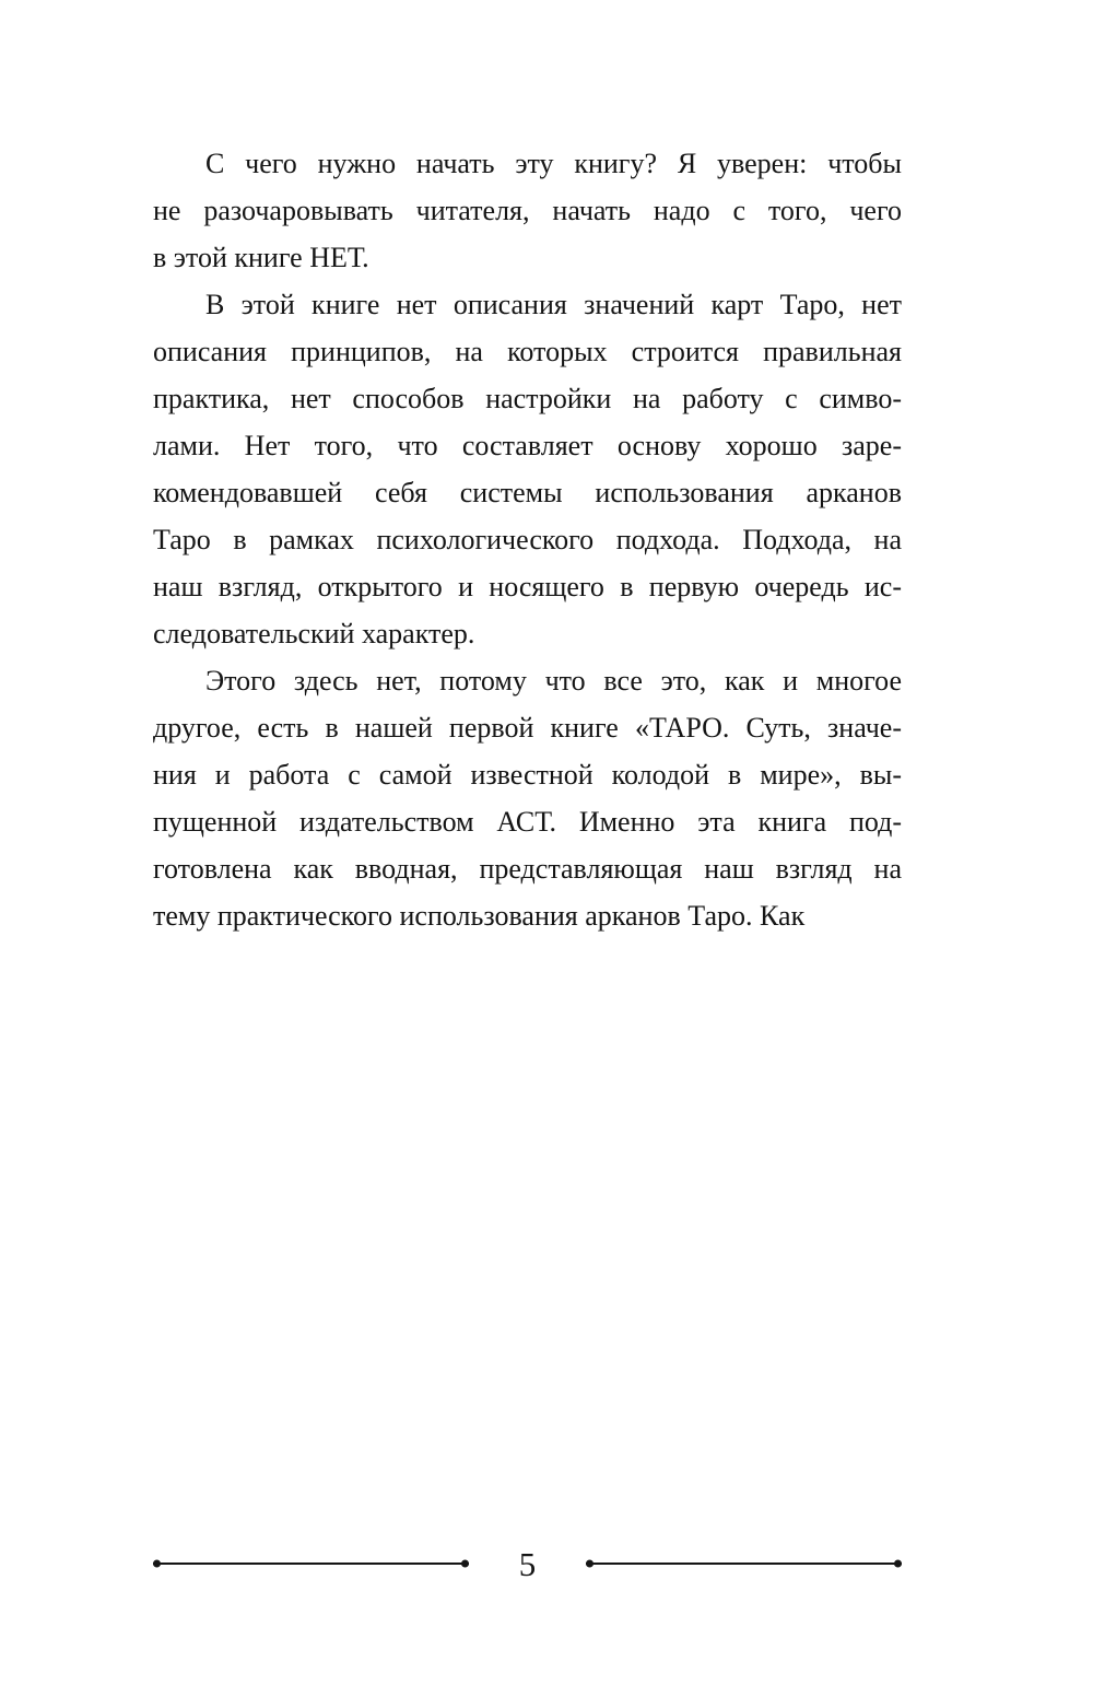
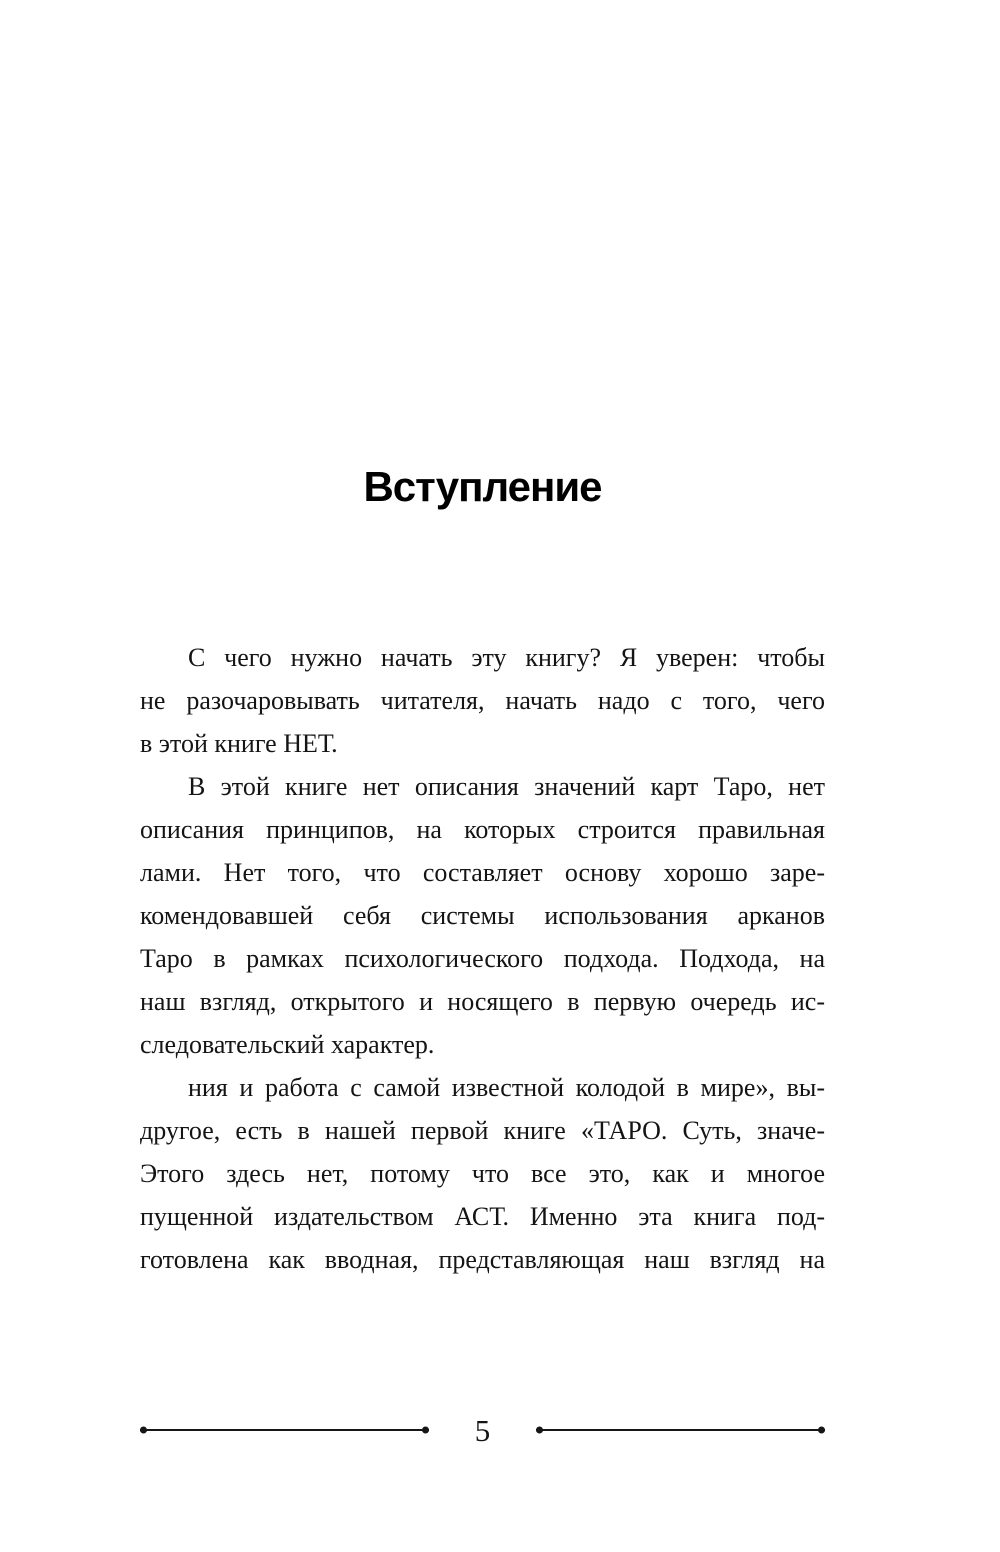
+ Вступление
  С чего нужно начать эту книгу? Я уверен: чтобы
  не разочаровывать читателя, начать надо с того, чего
  в этой книге НЕТ.
  В этой книге нет описания значений карт Таро, нет
  описания принципов, на которых строится правильная
- практика, нет способов настройки на работу с симво-
  лами. Нет того, что составляет основу хорошо заре-
  комендовавшей себя системы использования арканов
  Таро в рамках психологического подхода. Подхода, на
  наш взгляд, открытого и носящего в первую очередь ис-
  следовательский характер.
- Этого здесь нет, потому что все это, как и многое
+ ния и работа с самой известной колодой в мире», вы-
  другое, есть в нашей первой книге «ТАРО. Суть, значе-
- ния и работа с самой известной колодой в мире», вы-
+ Этого здесь нет, потому что все это, как и многое
  пущенной издательством АСТ. Именно эта книга под-
  готовлена как вводная, представляющая наш взгляд на
- тему практического использования арканов Таро. Как
  5
